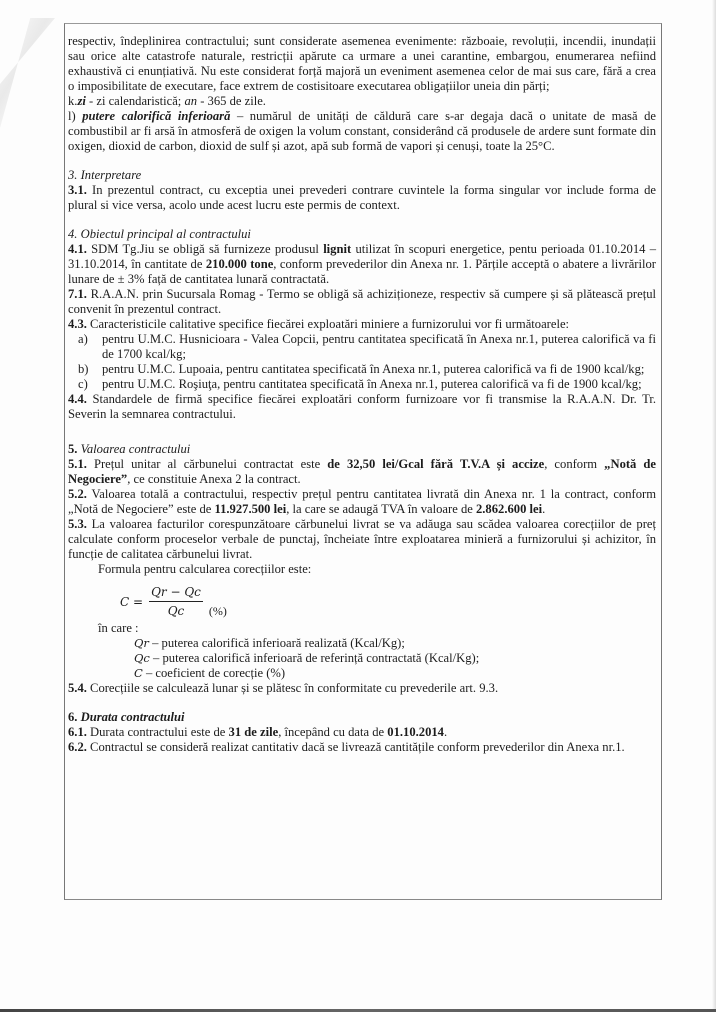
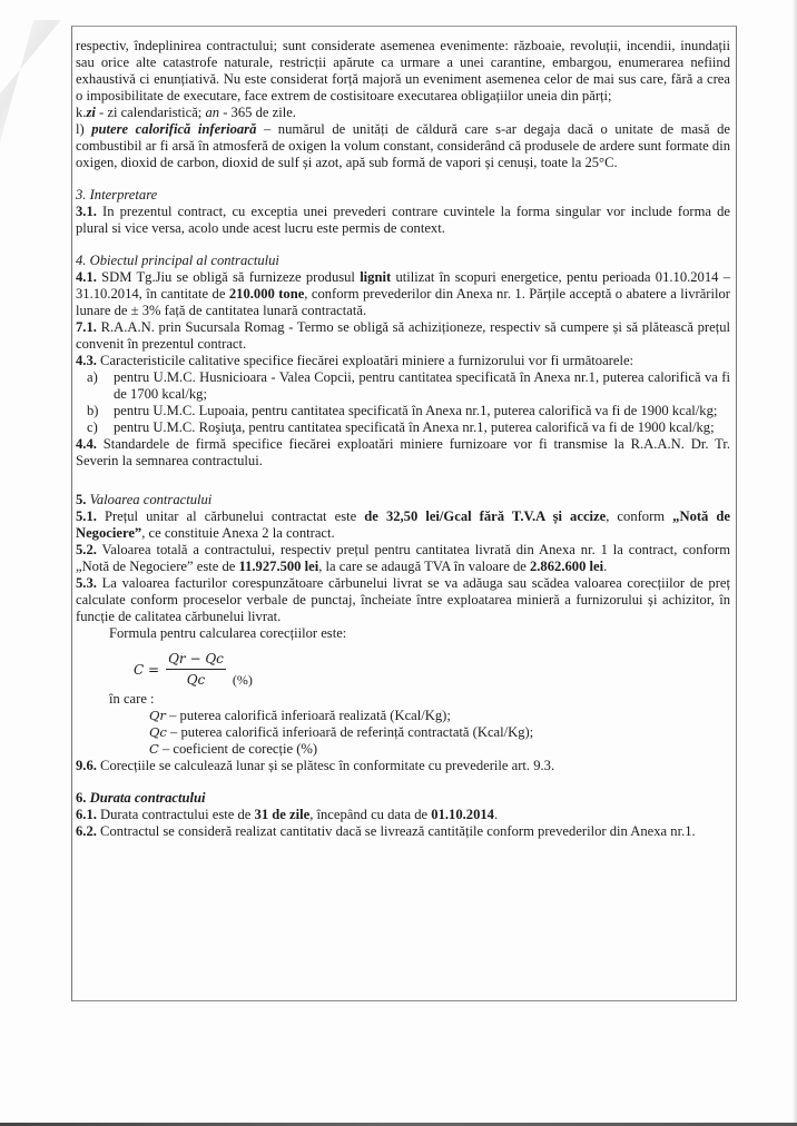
  respectiv, îndeplinirea contractului; sunt considerate asemenea evenimente: războaie, revoluții, incendii, inundații sau orice alte catastrofe naturale, restricții apărute ca urmare a unei carantine, embargou, enumerarea nefiind exhaustivă ci enunțiativă. Nu este considerat forță majoră un eveniment asemenea celor de mai sus care, fără a crea o imposibilitate de executare, face extrem de costisitoare executarea obligațiilor uneia din părți;
  k.zi - zi calendaristică; an - 365 de zile.
  l) putere calorifică inferioară – numărul de unități de căldură care s-ar degaja dacă o unitate de masă de combustibil ar fi arsă în atmosferă de oxigen la volum constant, considerând că produsele de ardere sunt formate din oxigen, dioxid de carbon, dioxid de sulf și azot, apă sub formă de vapori și cenuși, toate la 25°C.
  3. Interpretare
  3.1. In prezentul contract, cu exceptia unei prevederi contrare cuvintele la forma singular vor include forma de plural si vice versa, acolo unde acest lucru este permis de context.
  4. Obiectul principal al contractului
  4.1. SDM Tg.Jiu se obligă să furnizeze produsul lignit utilizat în scopuri energetice, pentu perioada 01.10.2014 – 31.10.2014, în cantitate de 210.000 tone, conform prevederilor din Anexa nr. 1. Părțile acceptă o abatere a livrărilor lunare de ± 3% față de cantitatea lunară contractată.
  7.1. R.A.A.N. prin Sucursala Romag - Termo se obligă să achiziționeze, respectiv să cumpere și să plătească prețul convenit în prezentul contract.
  4.3. Caracteristicile calitative specifice fiecărei exploatări miniere a furnizorului vor fi următoarele:
  a)
  pentru U.M.C. Husnicioara - Valea Copcii, pentru cantitatea specificată în Anexa nr.1, puterea calorifică va fi de 1700 kcal/kg;
  b)
  pentru U.M.C. Lupoaia, pentru cantitatea specificată în Anexa nr.1, puterea calorifică va fi de 1900 kcal/kg;
  c)
  pentru U.M.C. Roşiuţa, pentru cantitatea specificată în Anexa nr.1, puterea calorifică va fi de 1900 kcal/kg;
- 4.4. Standardele de firmă specifice fiecărei exploatări conform furnizoare vor fi transmise la R.A.A.N. Dr. Tr. Severin la semnarea contractului.
+ 4.4. Standardele de firmă specifice fiecărei exploatări miniere furnizoare vor fi transmise la R.A.A.N. Dr. Tr. Severin la semnarea contractului.
  5. Valoarea contractului
  5.1. Prețul unitar al cărbunelui contractat este de 32,50 lei/Gcal fără T.V.A și accize, conform „Notă de Negociere”, ce constituie Anexa 2 la contract.
  5.2. Valoarea totală a contractului, respectiv prețul pentru cantitatea livrată din Anexa nr. 1 la contract, conform „Notă de Negociere” este de 11.927.500 lei, la care se adaugă TVA în valoare de 2.862.600 lei.
  5.3. La valoarea facturilor corespunzătoare cărbunelui livrat se va adăuga sau scădea valoarea corecțiilor de preț calculate conform proceselor verbale de punctaj, încheiate între exploatarea minieră a furnizorului și achizitor, în funcție de calitatea cărbunelui livrat.
  Formula pentru calcularea corecțiilor este:
  C =
  Qr − Qc
  Qc
  (%)
  în care :
  Qr – puterea calorifică inferioară realizată (Kcal/Kg);
  Qc – puterea calorifică inferioară de referință contractată (Kcal/Kg);
  C – coeficient de corecție (%)
- 5.4. Corecțiile se calculează lunar și se plătesc în conformitate cu prevederile art. 9.3.
+ 9.6. Corecțiile se calculează lunar și se plătesc în conformitate cu prevederile art. 9.3.
  6. Durata contractului
  6.1. Durata contractului este de 31 de zile, începând cu data de 01.10.2014.
  6.2. Contractul se consideră realizat cantitativ dacă se livrează cantitățile conform prevederilor din Anexa nr.1.
